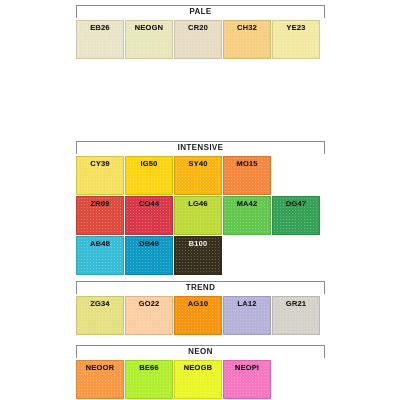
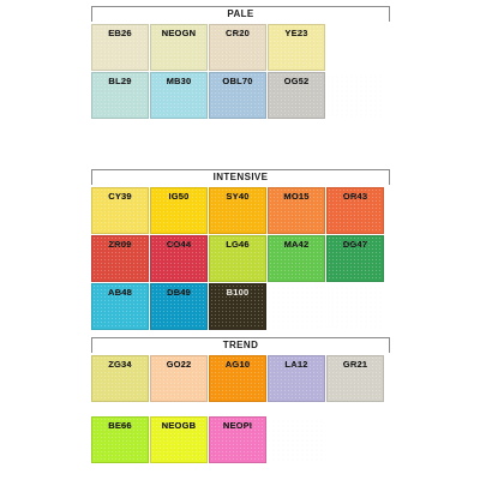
  PALE
  EB26
  NEOGN
  CR20
- CH32
  YE23
+ BL29
+ MB30
+ OBL70
+ OG52
  INTENSIVE
  CY39
  IG50
  SY40
  MO15
+ OR43
  ZR09
  CO44
  LG46
  MA42
  DG47
  AB48
  DB49
  B100
  TREND
  ZG34
  GO22
  AG10
  LA12
  GR21
- NEON
- NEOOR
  BE66
  NEOGB
  NEOPI
